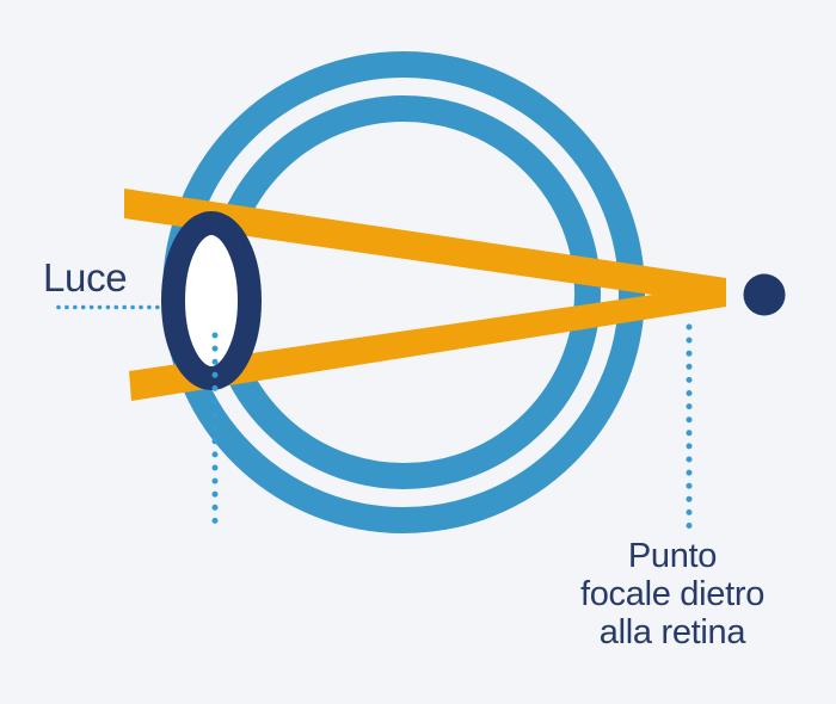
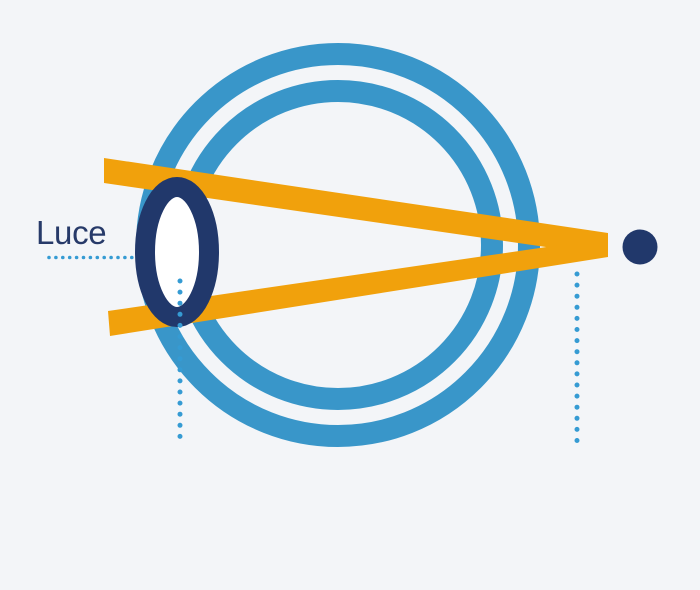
  Luce
- Punto
- focale dietro
- alla retina
